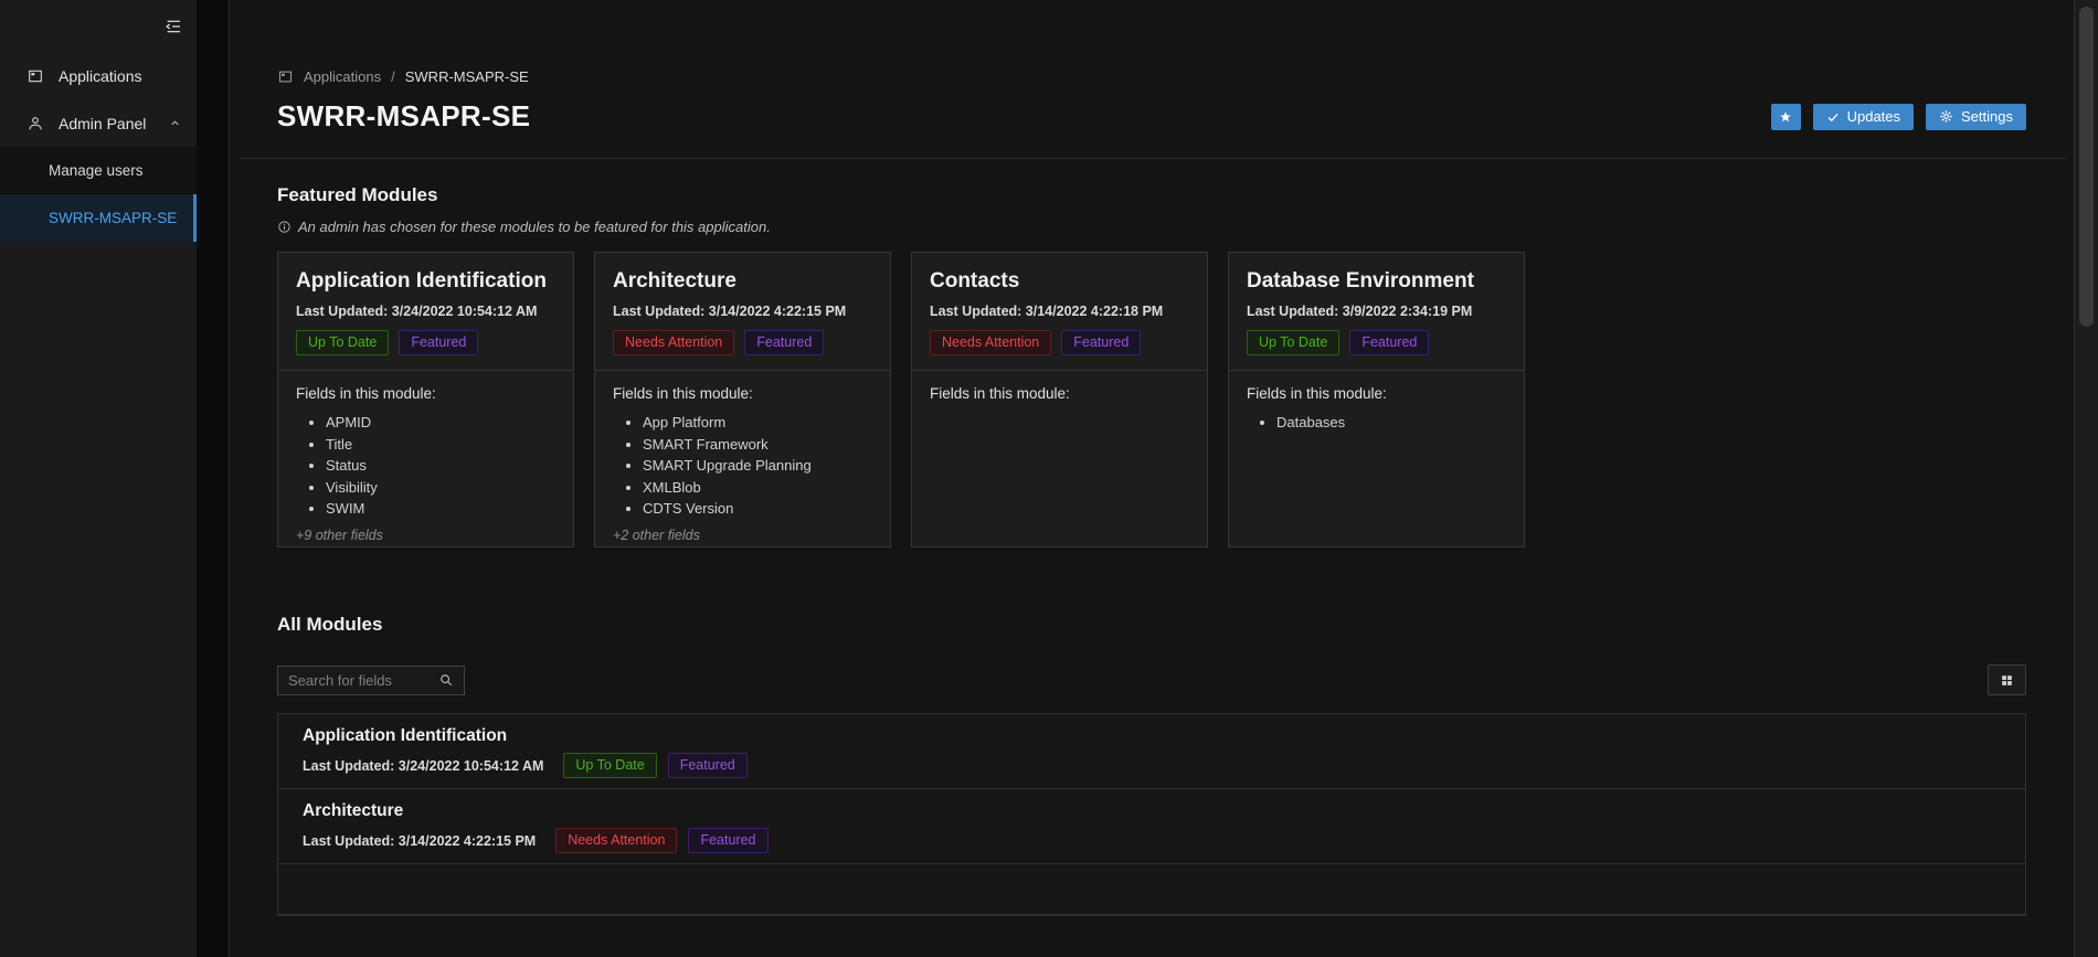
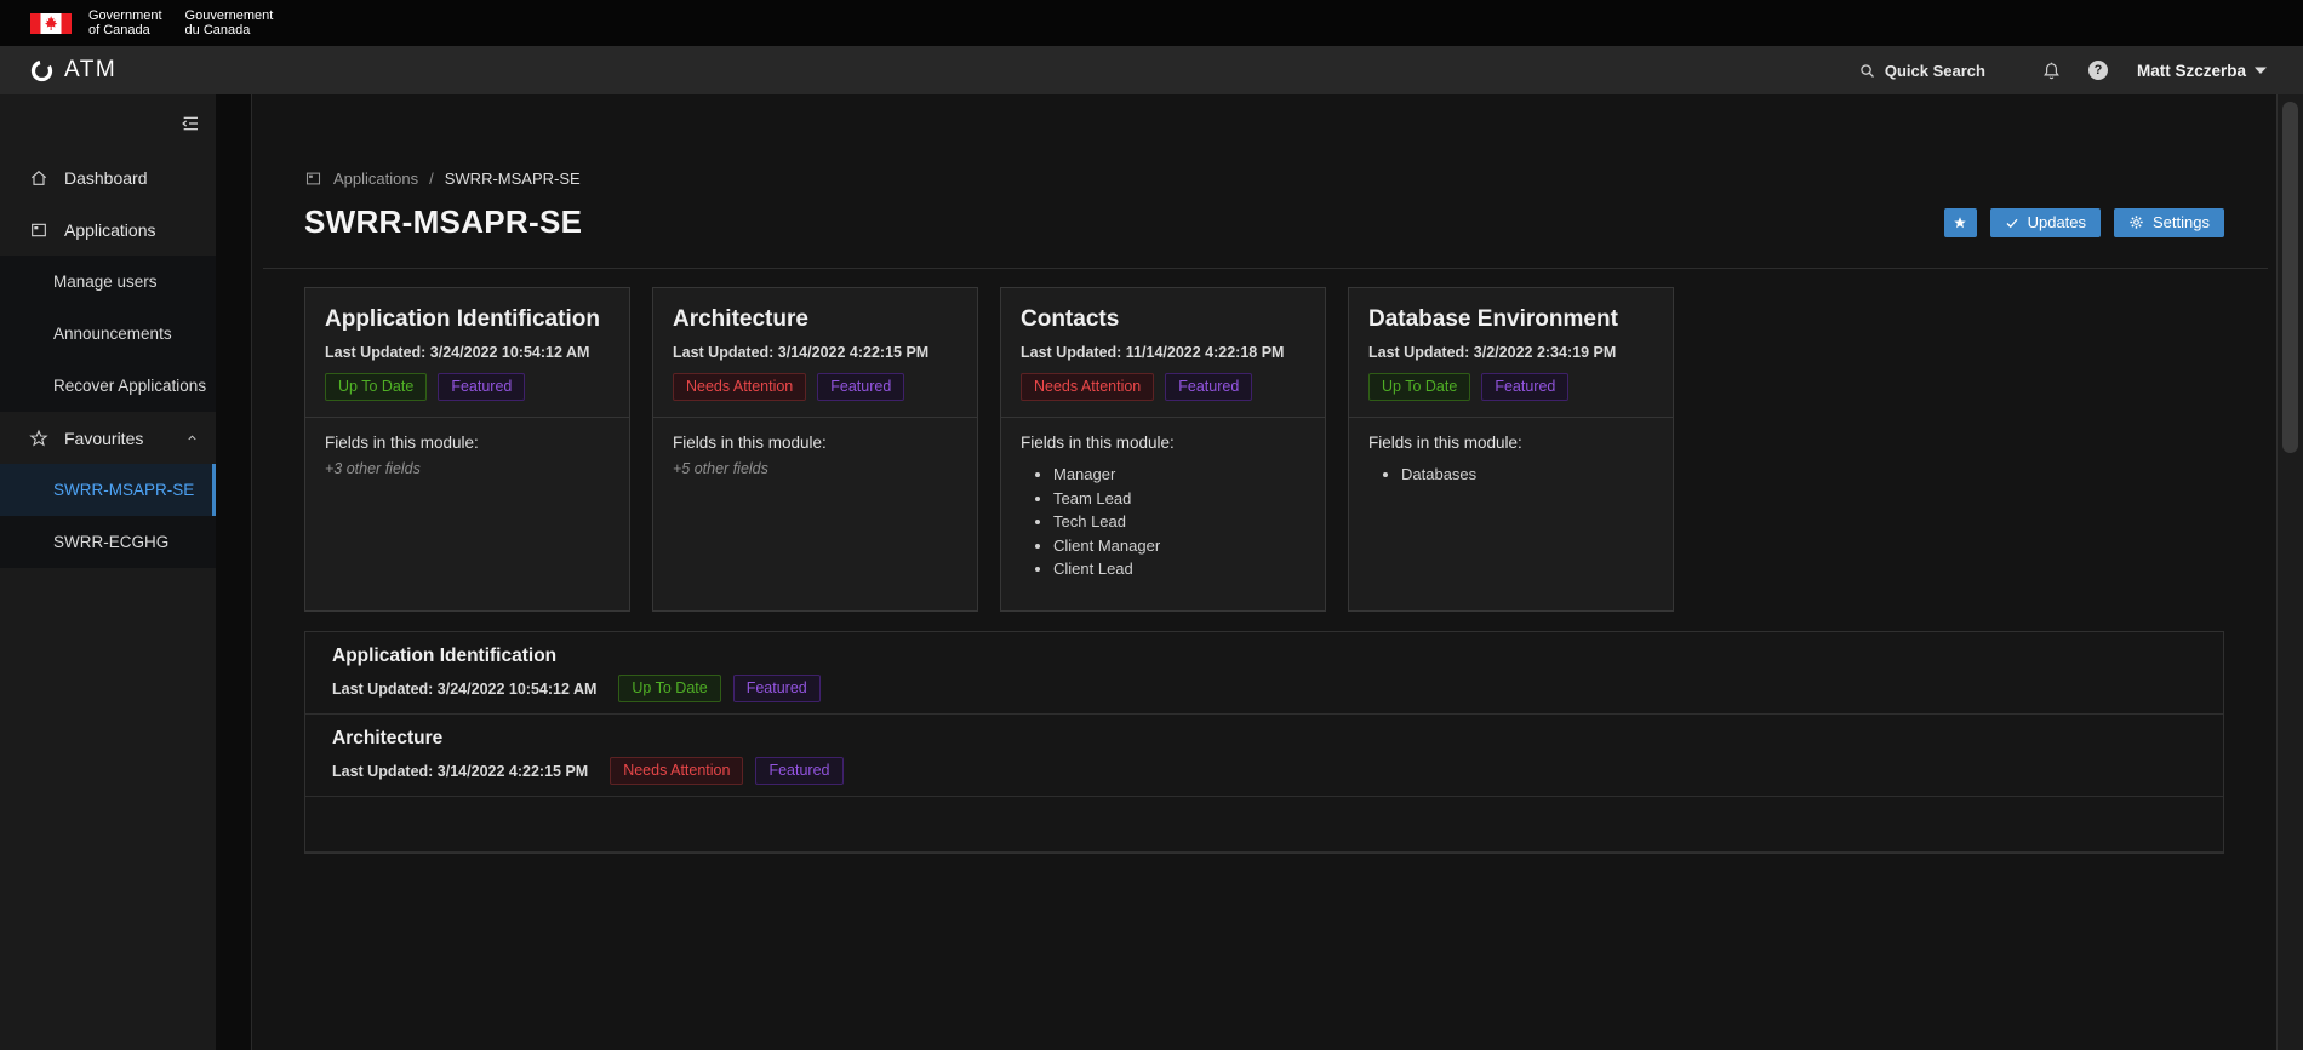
+ Government
+ of Canada
+ Gouvernement
+ du Canada
+ ATM
+ Quick Search
+ ?
+ Matt Szczerba
+ Dashboard
  Applications
- Admin Panel
  Manage users
+ Announcements
+ Recover Applications
+ Favourites
  SWRR-MSAPR-SE
+ SWRR-ECGHG
  Applications
  /
  SWRR-MSAPR-SE
  SWRR-MSAPR-SE
  Updates
  Settings
- Featured Modules
- An admin has chosen for these modules to be featured for this application.
  Application Identification
  Last Updated: 3/24/2022 10:54:12 AM
  Up To Date
  Featured
  Fields in this module:
- APMID
- Title
- Status
- Visibility
- SWIM
- +9 other fields
+ +3 other fields
  Architecture
  Last Updated: 3/14/2022 4:22:15 PM
  Needs Attention
  Featured
  Fields in this module:
- App Platform
- SMART Framework
- SMART Upgrade Planning
- XMLBlob
- CDTS Version
- +2 other fields
+ +5 other fields
  Contacts
- Last Updated: 3/14/2022 4:22:18 PM
+ Last Updated: 11/14/2022 4:22:18 PM
  Needs Attention
  Featured
  Fields in this module:
+ Manager
+ Team Lead
+ Tech Lead
+ Client Manager
+ Client Lead
  Database Environment
- Last Updated: 3/9/2022 2:34:19 PM
+ Last Updated: 3/2/2022 2:34:19 PM
  Up To Date
  Featured
  Fields in this module:
  Databases
- All Modules
- Search for fields
  Application Identification
  Last Updated: 3/24/2022 10:54:12 AM
  Up To Date
  Featured
  Architecture
  Last Updated: 3/14/2022 4:22:15 PM
  Needs Attention
  Featured
